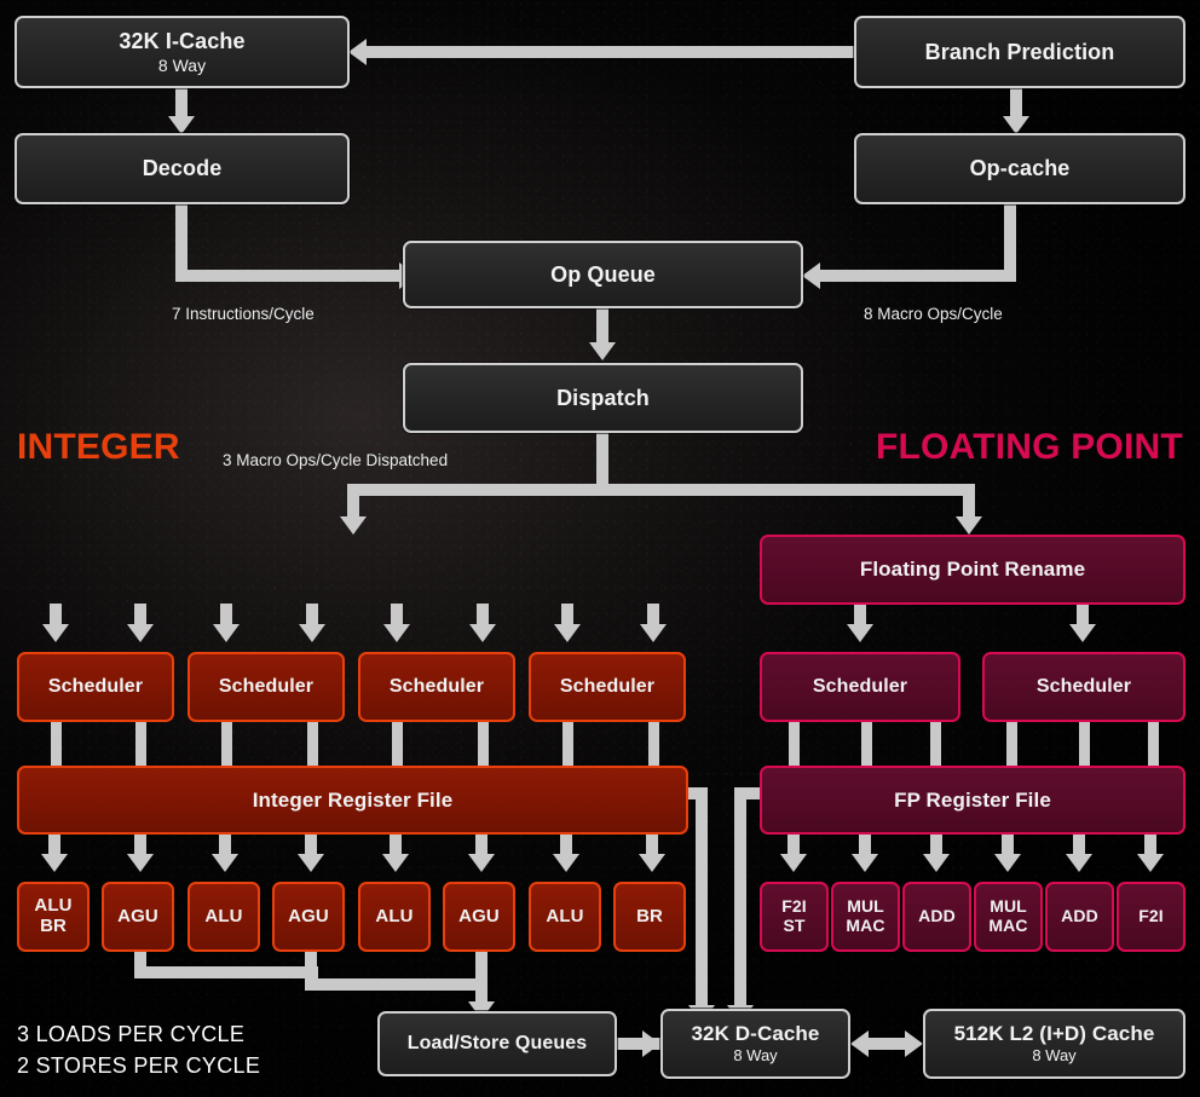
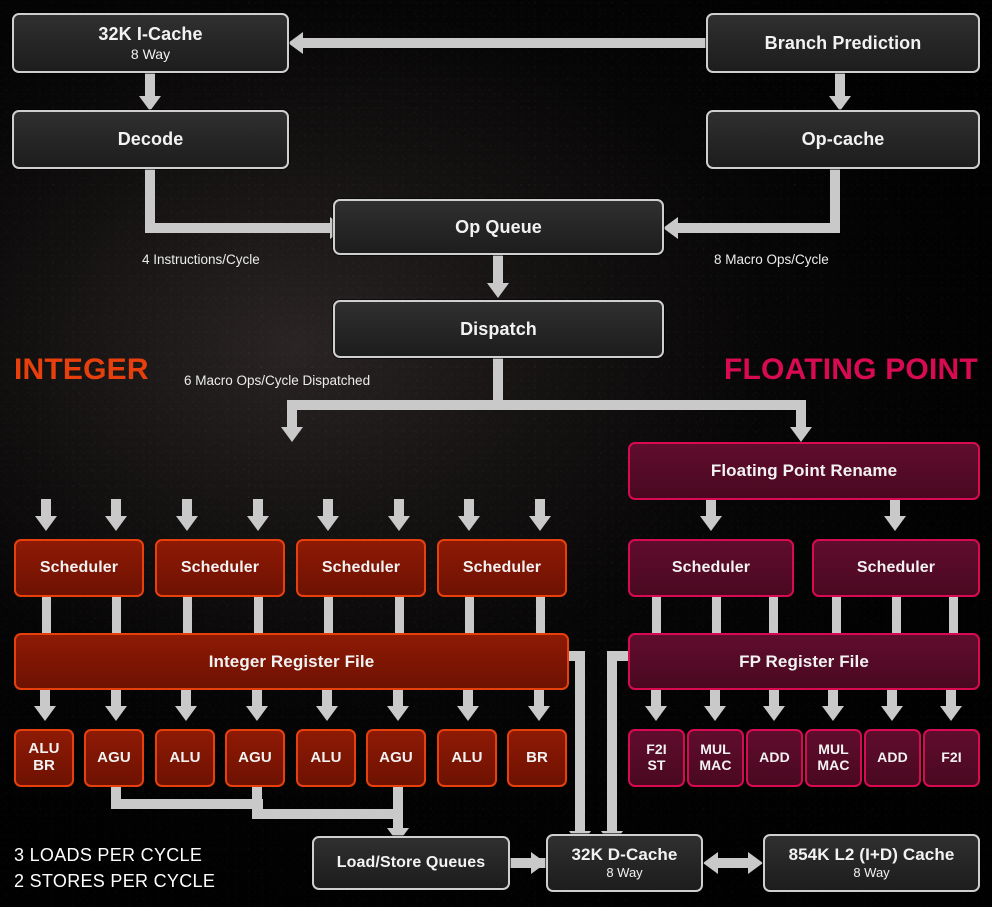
  32K I-Cache
  8 Way
  Branch Prediction
  Decode
  Op-cache
  Op Queue
  Dispatch
  Scheduler
  Scheduler
  Scheduler
  Scheduler
  Integer Register File
  ALU
  BR
  AGU
  ALU
  AGU
  ALU
  AGU
  ALU
  BR
  Floating Point Rename
  Scheduler
  Scheduler
  FP Register File
  F2I
  ST
  MUL
  MAC
  ADD
  MUL
  MAC
  ADD
  F2I
  Load/Store Queues
  32K D-Cache
  8 Way
- 512K L2 (I+D) Cache
+ 854K L2 (I+D) Cache
  8 Way
  INTEGER
  FLOATING POINT
- 7 Instructions/Cycle
+ 4 Instructions/Cycle
  8 Macro Ops/Cycle
- 3 Macro Ops/Cycle Dispatched
+ 6 Macro Ops/Cycle Dispatched
  3 LOADS PER CYCLE
  2 STORES PER CYCLE
